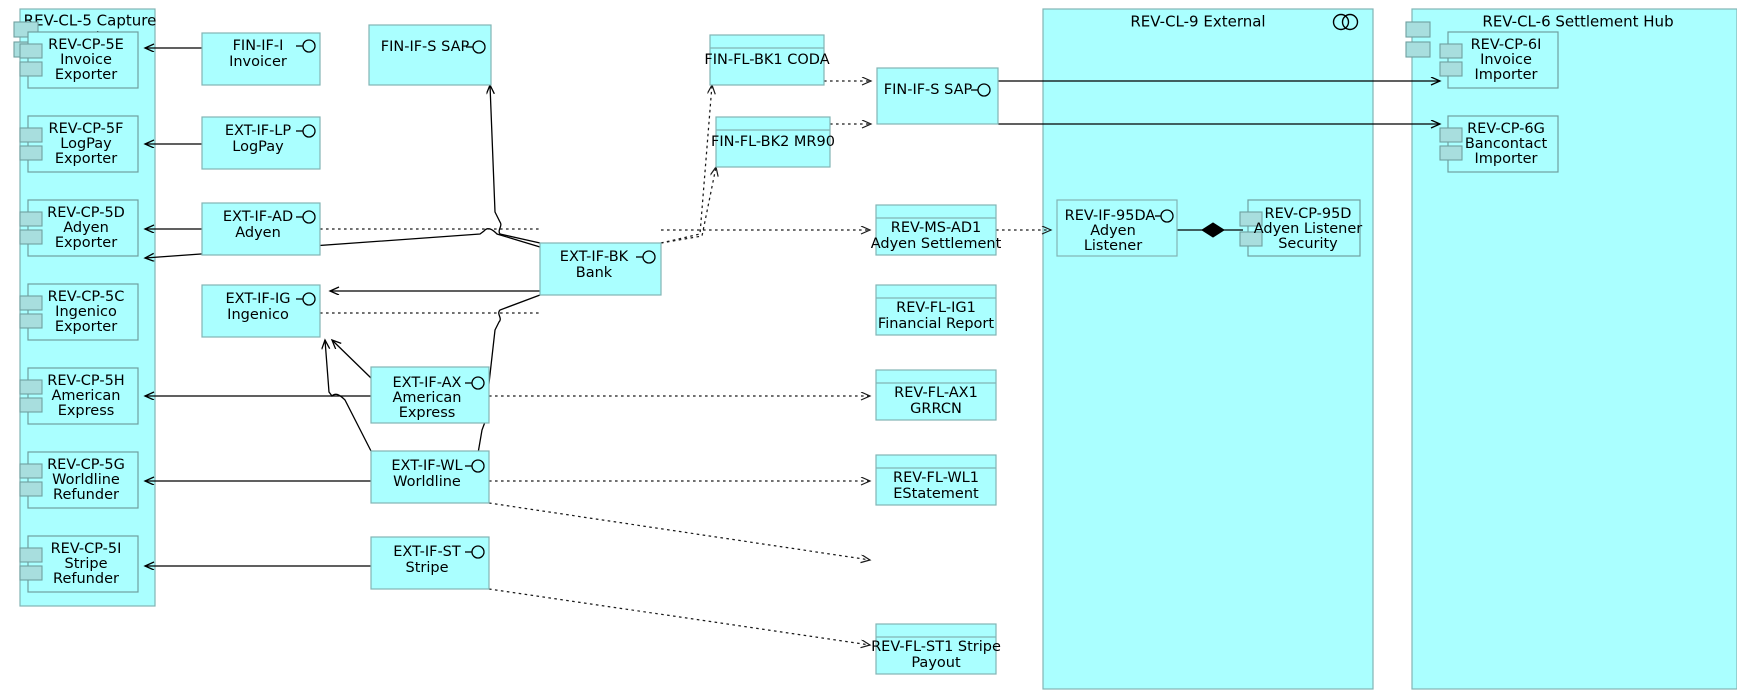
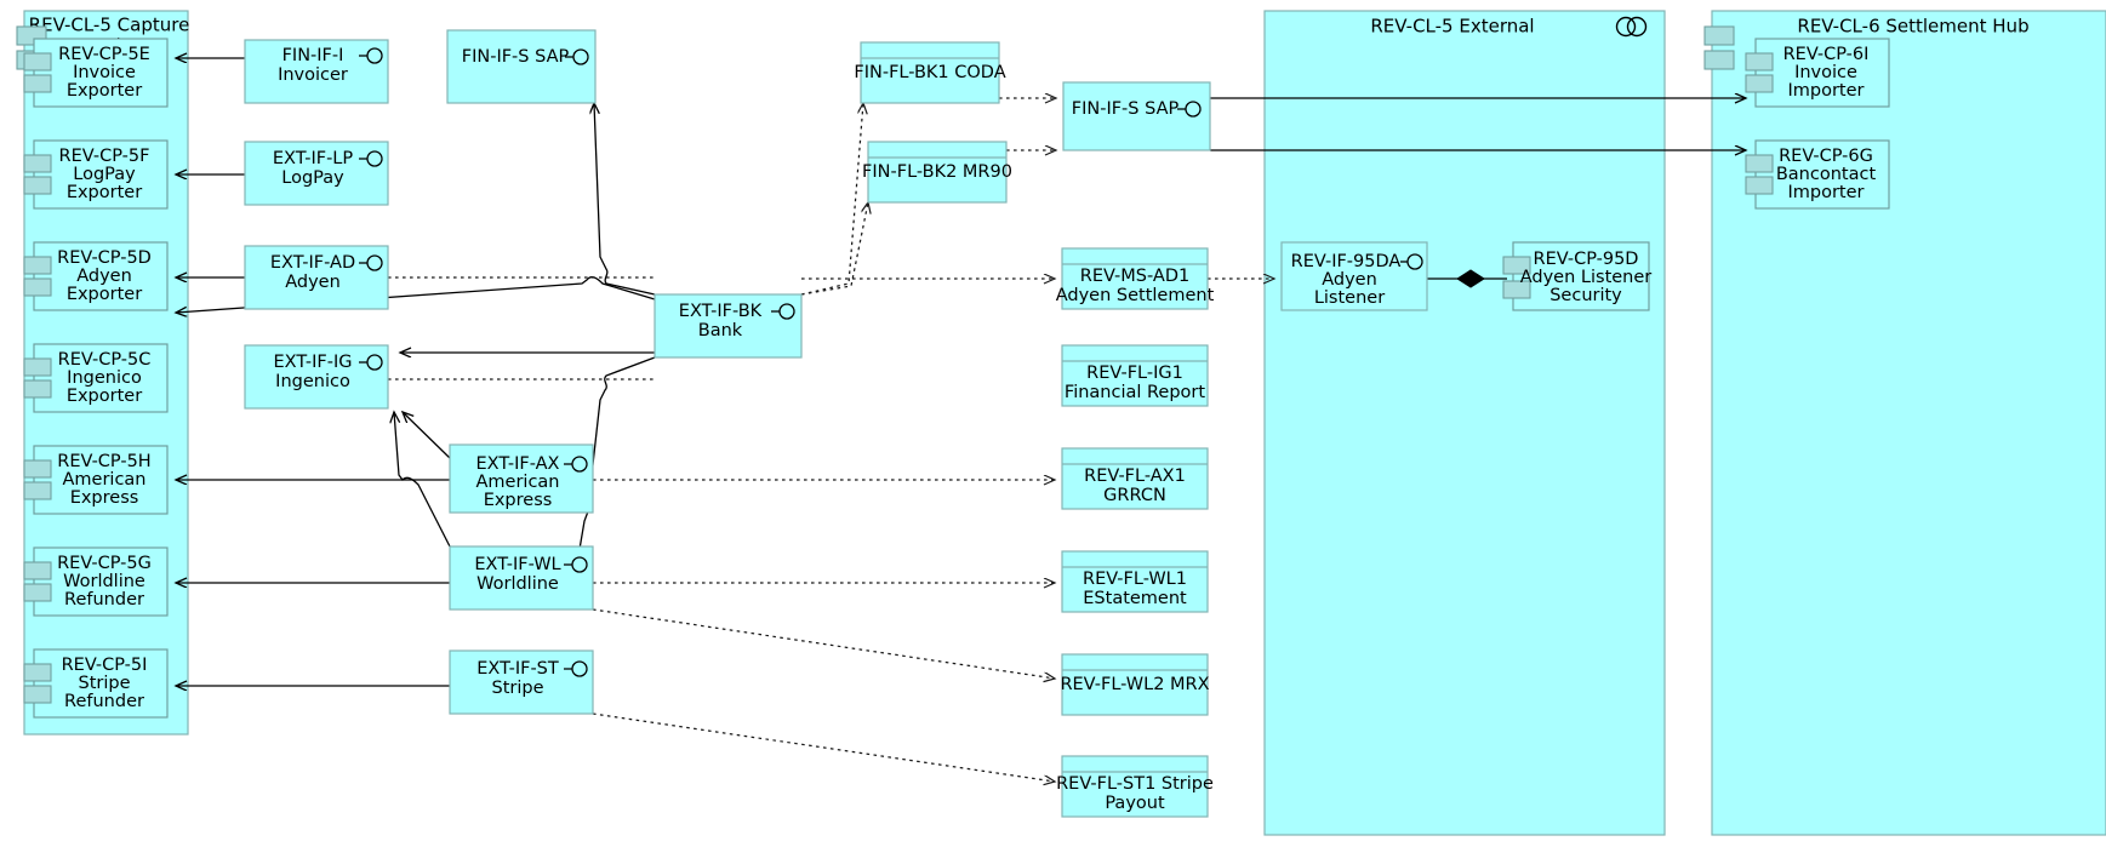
  REV-CL-5 Capture
- REV-CL-9 External
+ REV-CL-5 External
  REV-CL-6 Settlement Hub
  REV-CP-5E
  Invoice
  Exporter
  REV-CP-5F
  LogPay
  Exporter
  REV-CP-5D
  Adyen
  Exporter
  REV-CP-5C
  Ingenico
  Exporter
  REV-CP-5H
  American
  Express
  REV-CP-5G
  Worldline
  Refunder
  REV-CP-5I
  Stripe
  Refunder
  FIN-IF-I
  Invoicer
  FIN-IF-S SAP
  EXT-IF-LP
  LogPay
  EXT-IF-AD
  Adyen
  EXT-IF-IG
  Ingenico
  EXT-IF-BK
  Bank
  EXT-IF-AX
  American
  Express
  EXT-IF-WL
  Worldline
  EXT-IF-ST
  Stripe
  FIN-IF-S SAP
  REV-IF-95DA
  Adyen
  Listener
  FIN-FL-BK1 CODA
  FIN-FL-BK2 MR90
  REV-MS-AD1
  Adyen Settlement
  REV-FL-IG1
  Financial Report
  REV-FL-AX1
  GRRCN
  REV-FL-WL1
  EStatement
+ REV-FL-WL2 MRX
  REV-FL-ST1 Stripe
  Payout
  REV-CP-95D
  Adyen Listener
  Security
  REV-CP-6I
  Invoice
  Importer
  REV-CP-6G
  Bancontact
  Importer
